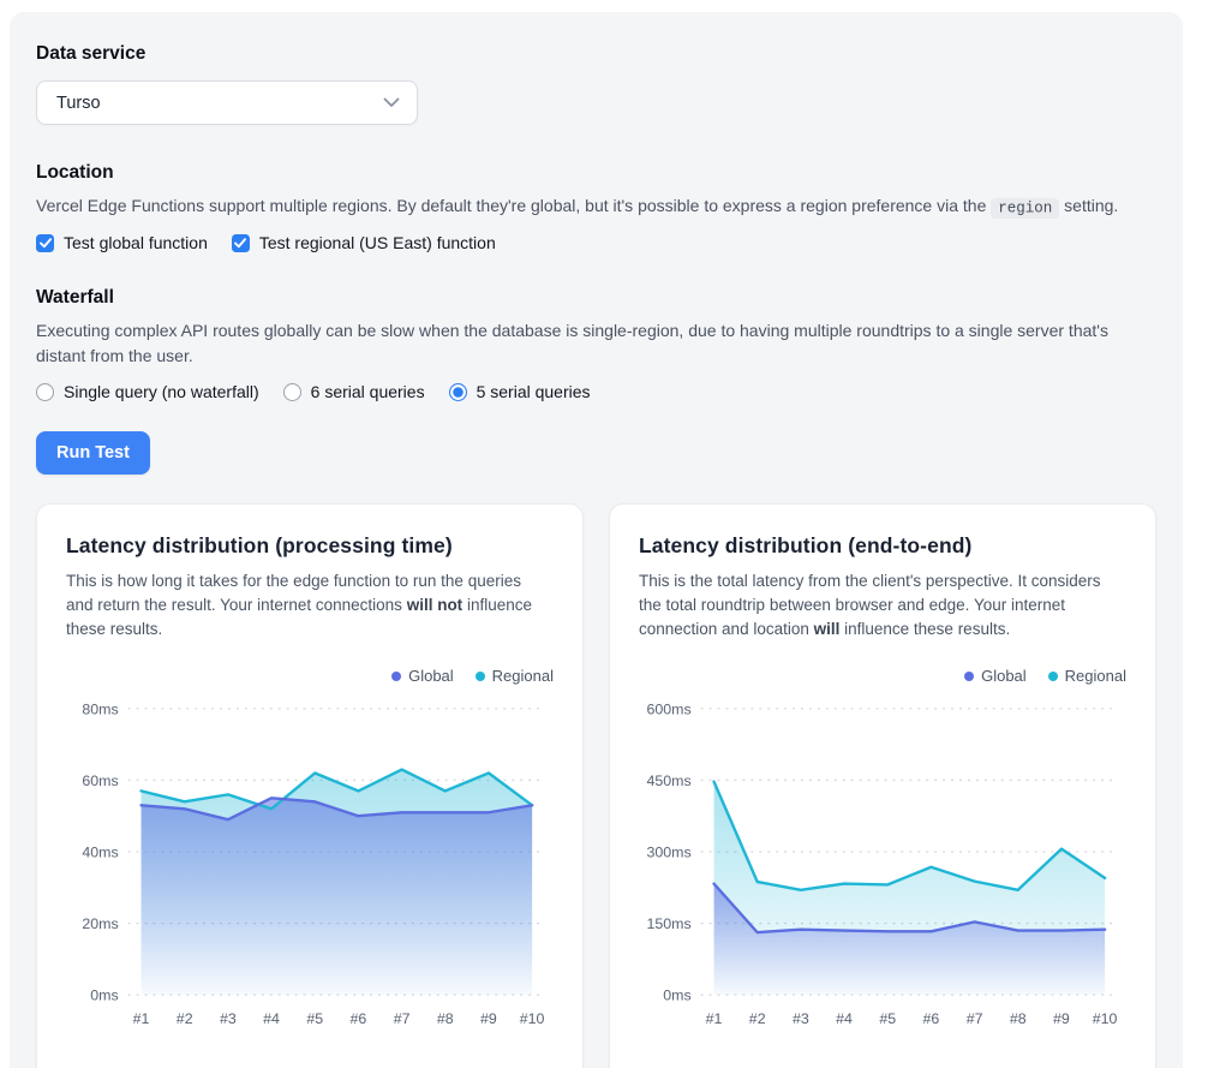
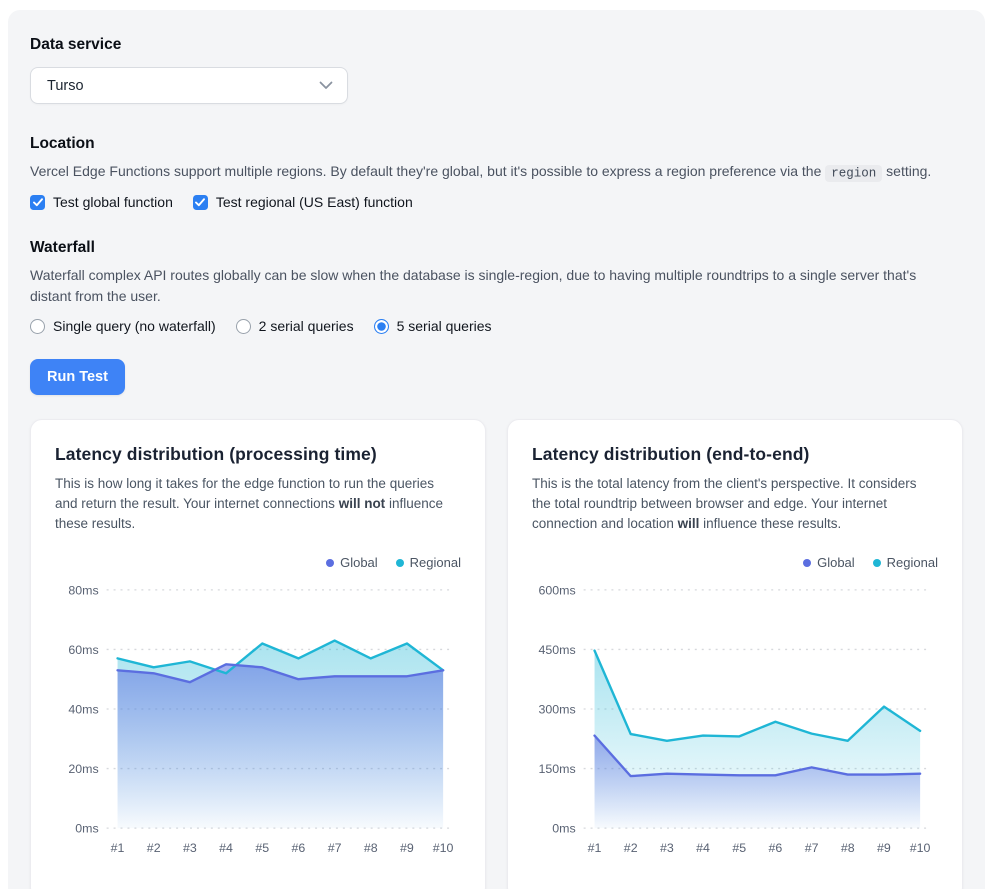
  Data service
  Turso
  Location
  Vercel Edge Functions support multiple regions. By default they're global, but it's possible to express a region preference via the region setting.
  Test global function
  Test regional (US East) function
  Waterfall
- Executing complex API routes globally can be slow when the database is single-region, due to having multiple roundtrips to a single server that's distant from the user.
+ Waterfall complex API routes globally can be slow when the database is single-region, due to having multiple roundtrips to a single server that's distant from the user.
  Single query (no waterfall)
- 6 serial queries
+ 2 serial queries
  5 serial queries
  Run Test
  Latency distribution (processing time)
  This is how long it takes for the edge function to run the queries and return the result. Your internet connections will not influence these results.
  Global
  Regional
  80ms
  60ms
  40ms
  20ms
  0ms
  #1
  #2
  #3
  #4
  #5
  #6
  #7
  #8
  #9
  #10
  Latency distribution (end-to-end)
  This is the total latency from the client's perspective. It considers the total roundtrip between browser and edge. Your internet connection and location will influence these results.
  Global
  Regional
  600ms
  450ms
  300ms
  150ms
  0ms
  #1
  #2
  #3
  #4
  #5
  #6
  #7
  #8
  #9
  #10
